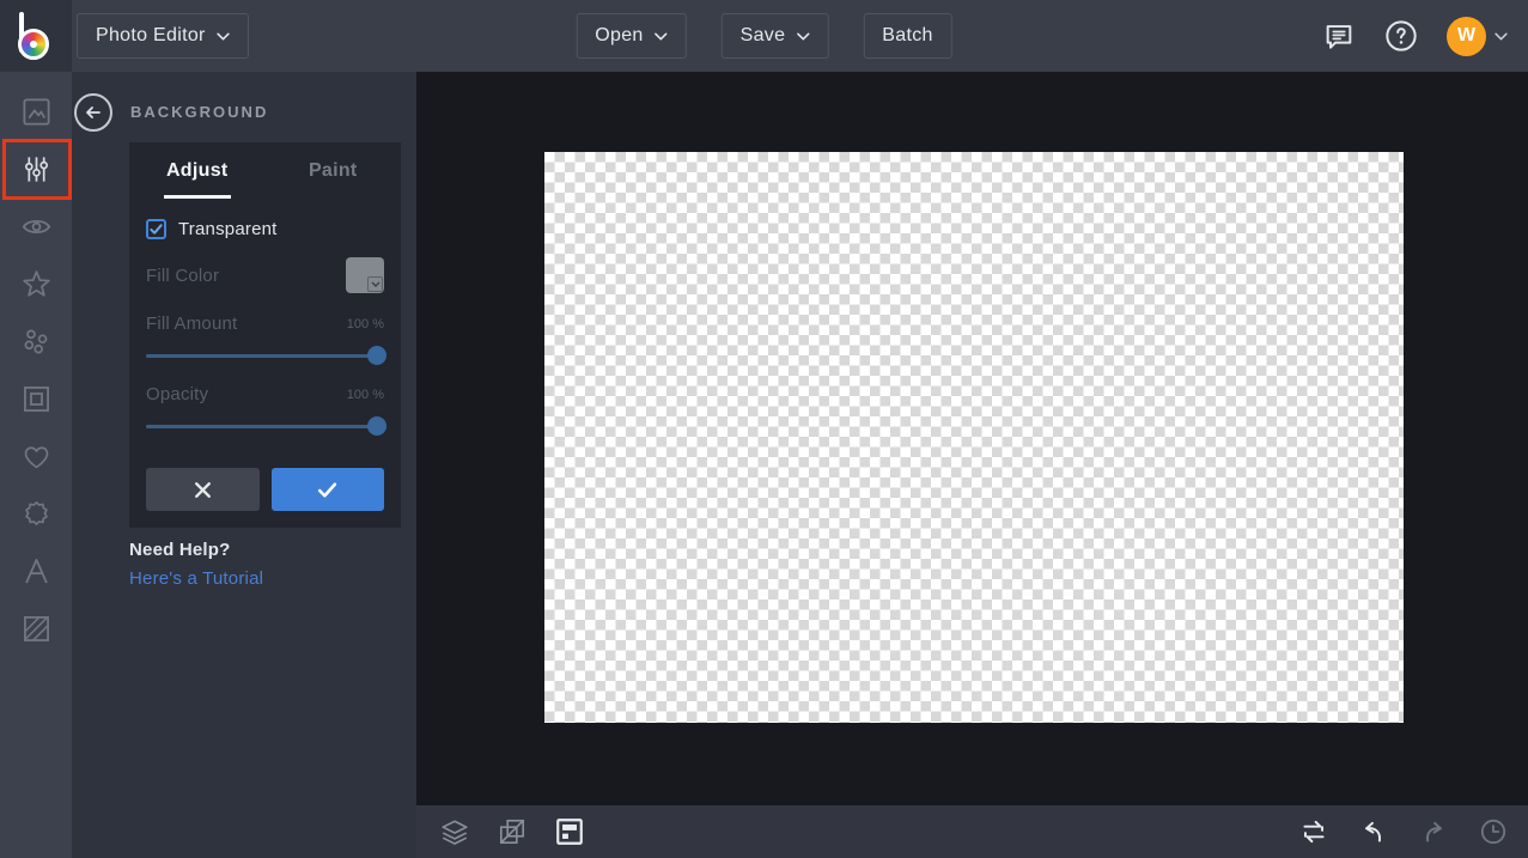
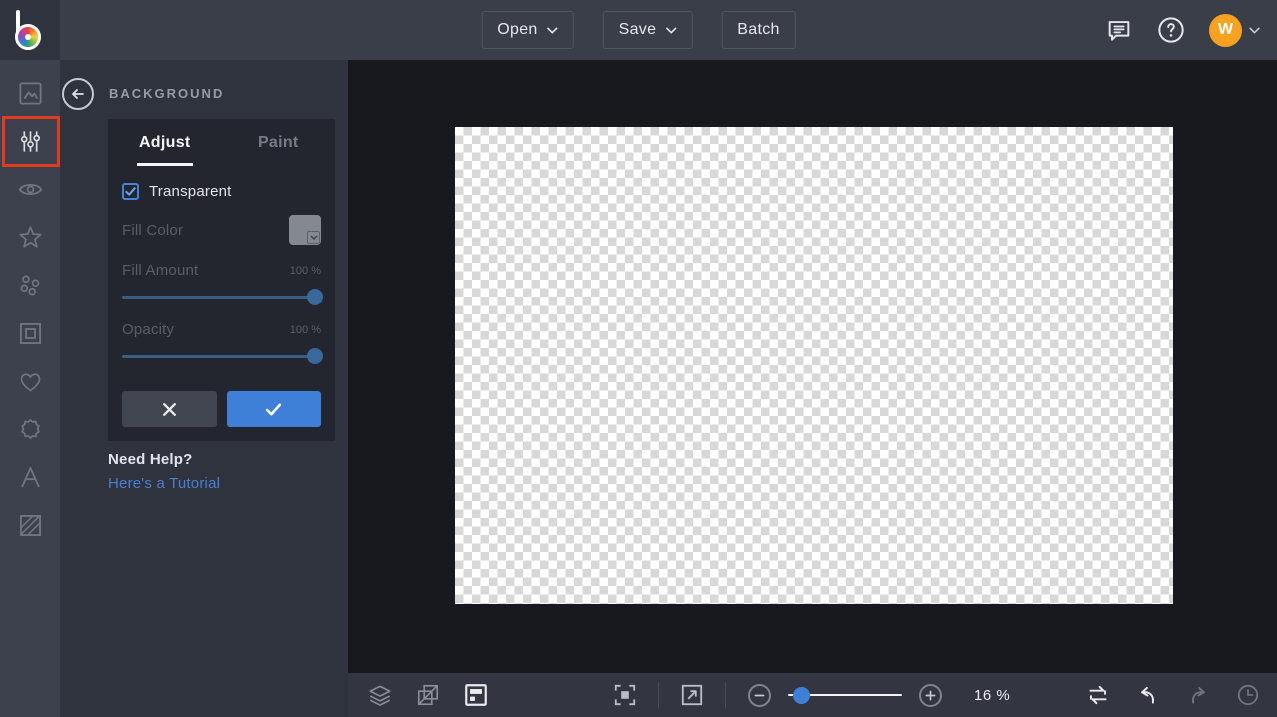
- Photo Editor
  Open
  Save
  Batch
  W
  BACKGROUND
  Adjust
  Paint
  Transparent
  Fill Color
  Fill Amount
  100 %
  Opacity
  100 %
  Need Help?
  Here's a Tutorial
+ 16 %
